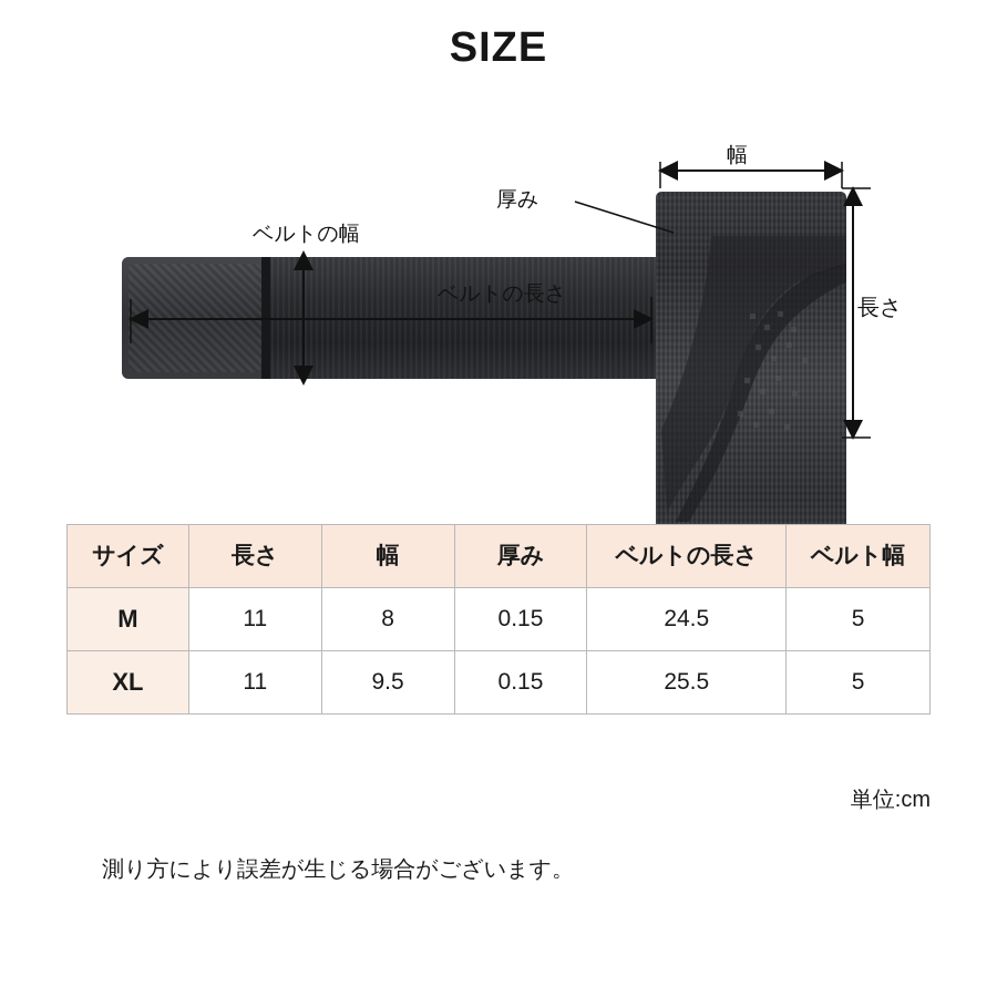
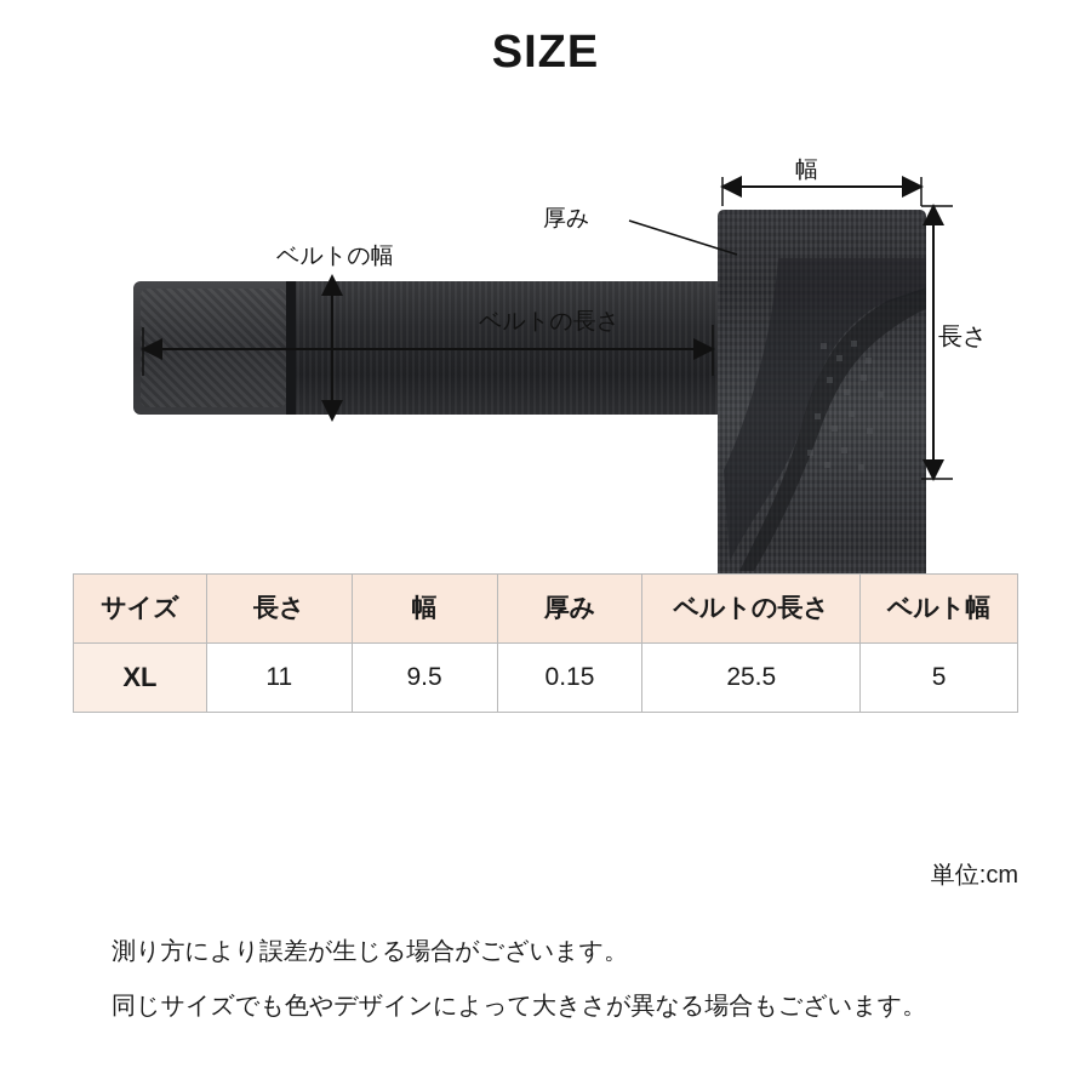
  SIZE
  幅
  厚み
  長さ
  ベルトの幅
  ベルトの長さ
  サイズ	長さ	幅	厚み	ベルトの長さ	ベルト幅
- M	11	8	0.15	24.5	5
  XL	11	9.5	0.15	25.5	5
  単位:cm
  測り方により誤差が生じる場合がございます。
+ 同じサイズでも色やデザインによって大きさが異なる場合もございます。
